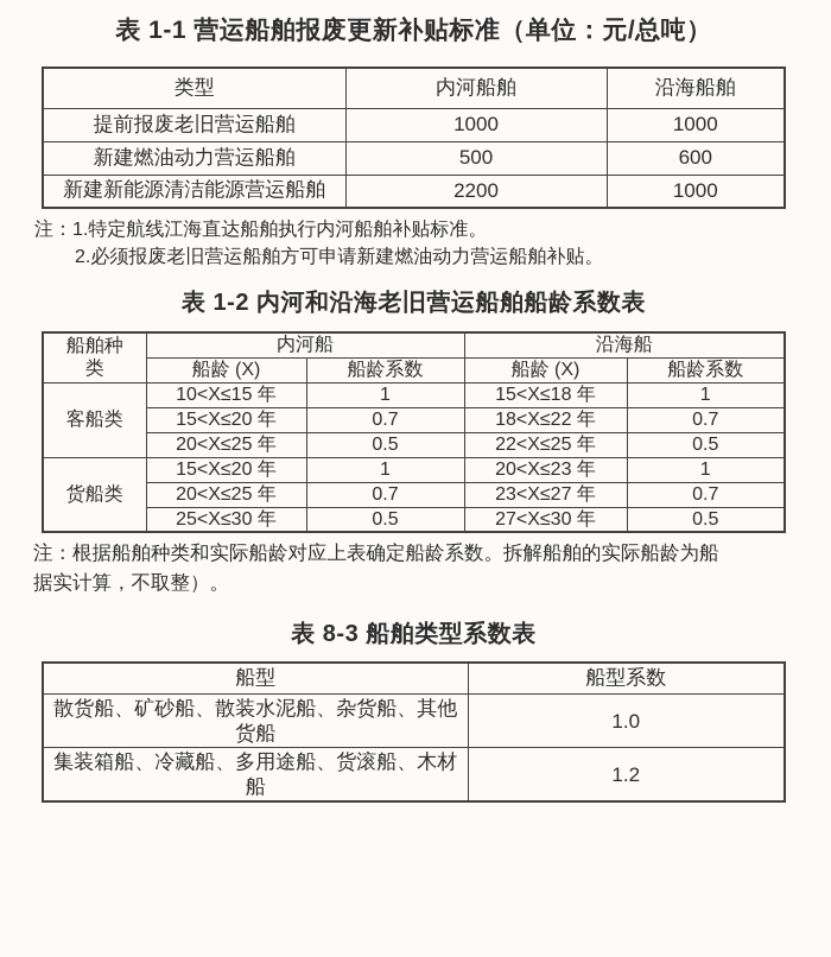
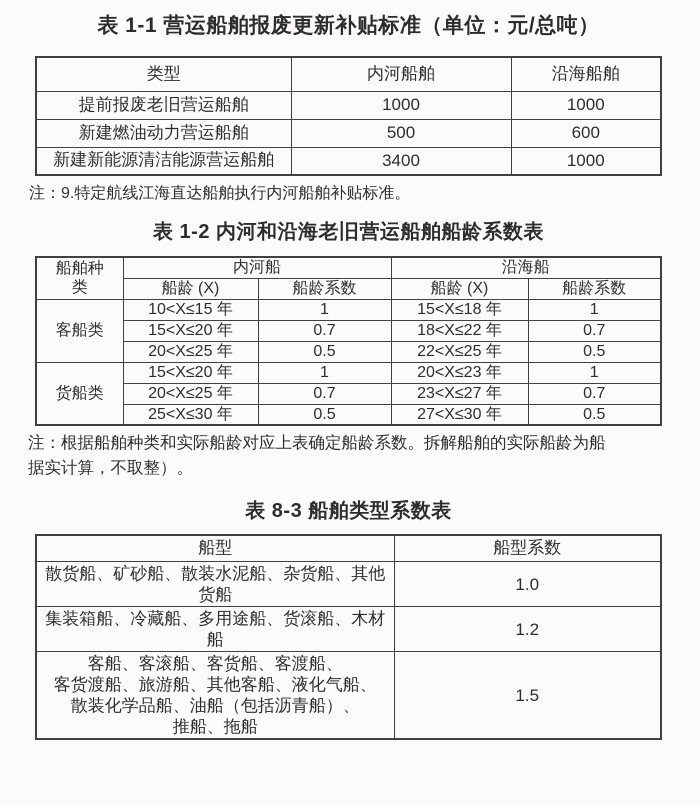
  表 1-1 营运船舶报废更新补贴标准（单位：元/总吨）
  类型	内河船舶	沿海船舶
  提前报废老旧营运船舶	1000	1000
  新建燃油动力营运船舶	500	600
- 新建新能源清洁能源营运船舶	2200	1000
+ 新建新能源清洁能源营运船舶	3400	1000
- 注：1.特定航线江海直达船舶执行内河船舶补贴标准。
+ 注：9.特定航线江海直达船舶执行内河船舶补贴标准。
- 2.必须报废老旧营运船舶方可申请新建燃油动力营运船舶补贴。
  表 1-2 内河和沿海老旧营运船舶船龄系数表
  船舶种 类	内河船	沿海船
  船龄 (X)	船龄系数	船龄 (X)	船龄系数
  客船类	10<X≤15 年	1	15<X≤18 年	1
  15<X≤20 年	0.7	18<X≤22 年	0.7
  20<X≤25 年	0.5	22<X≤25 年	0.5
  货船类	15<X≤20 年	1	20<X≤23 年	1
  20<X≤25 年	0.7	23<X≤27 年	0.7
  25<X≤30 年	0.5	27<X≤30 年	0.5
  注：根据船舶种类和实际船龄对应上表确定船龄系数。拆解船舶的实际船龄为船
  据实计算，不取整）。
  表 8-3 船舶类型系数表
  船型	船型系数
  散货船、矿砂船、散装水泥船、杂货船、其他 货船	1.0
  集装箱船、冷藏船、多用途船、货滚船、木材 船	1.2
+ 客船、客滚船、客货船、客渡船、 客货渡船、旅游船、其他客船、液化气船、 散装化学品船、油船（包括沥青船）、 推船、拖船	1.5
